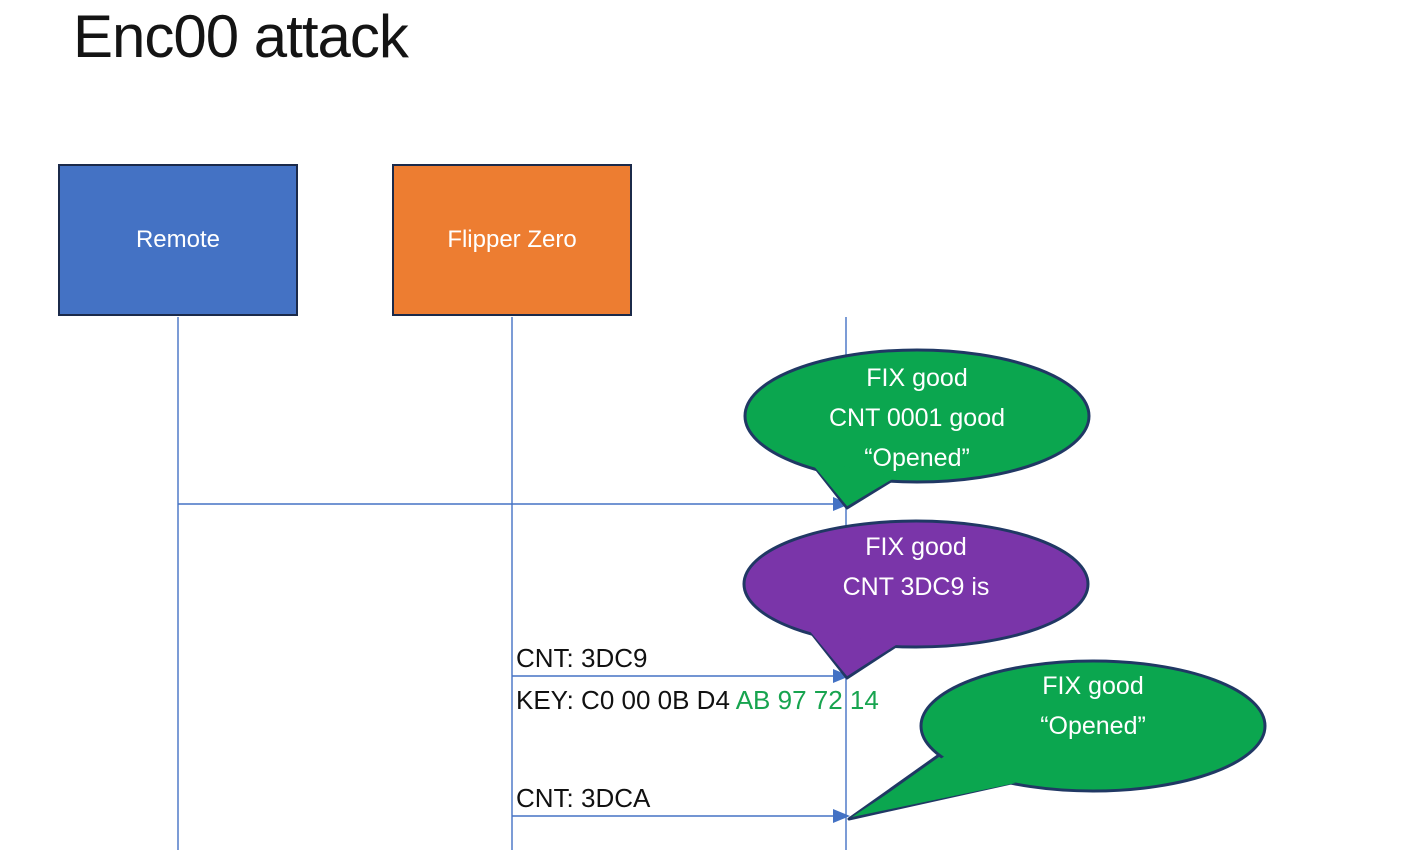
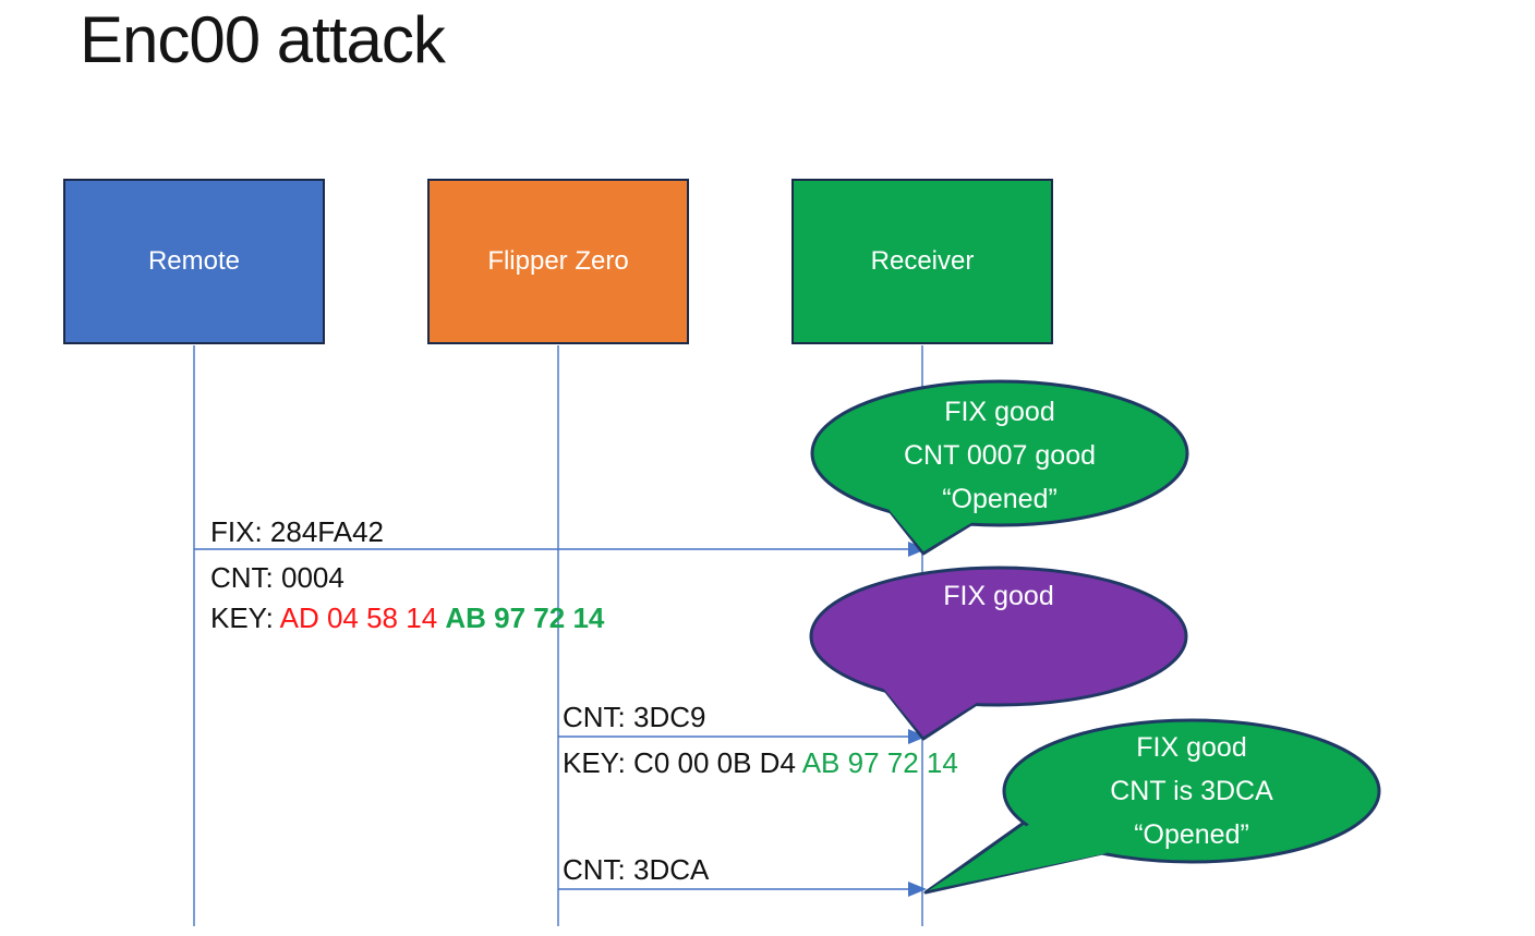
  Enc00 attack
  Remote
  Flipper Zero
+ Receiver
+ FIX: 284FA42
+ CNT: 0004
+ KEY: AD 04 58 14 AB 97 72 14
  CNT: 3DC9
  KEY: C0 00 0B D4 AB 97 72 14
  CNT: 3DCA
  FIX good
- CNT 0001 good
+ CNT 0007 good
  “Opened”
  FIX good
- CNT 3DC9 is
  FIX good
+ CNT is 3DCA
  “Opened”
